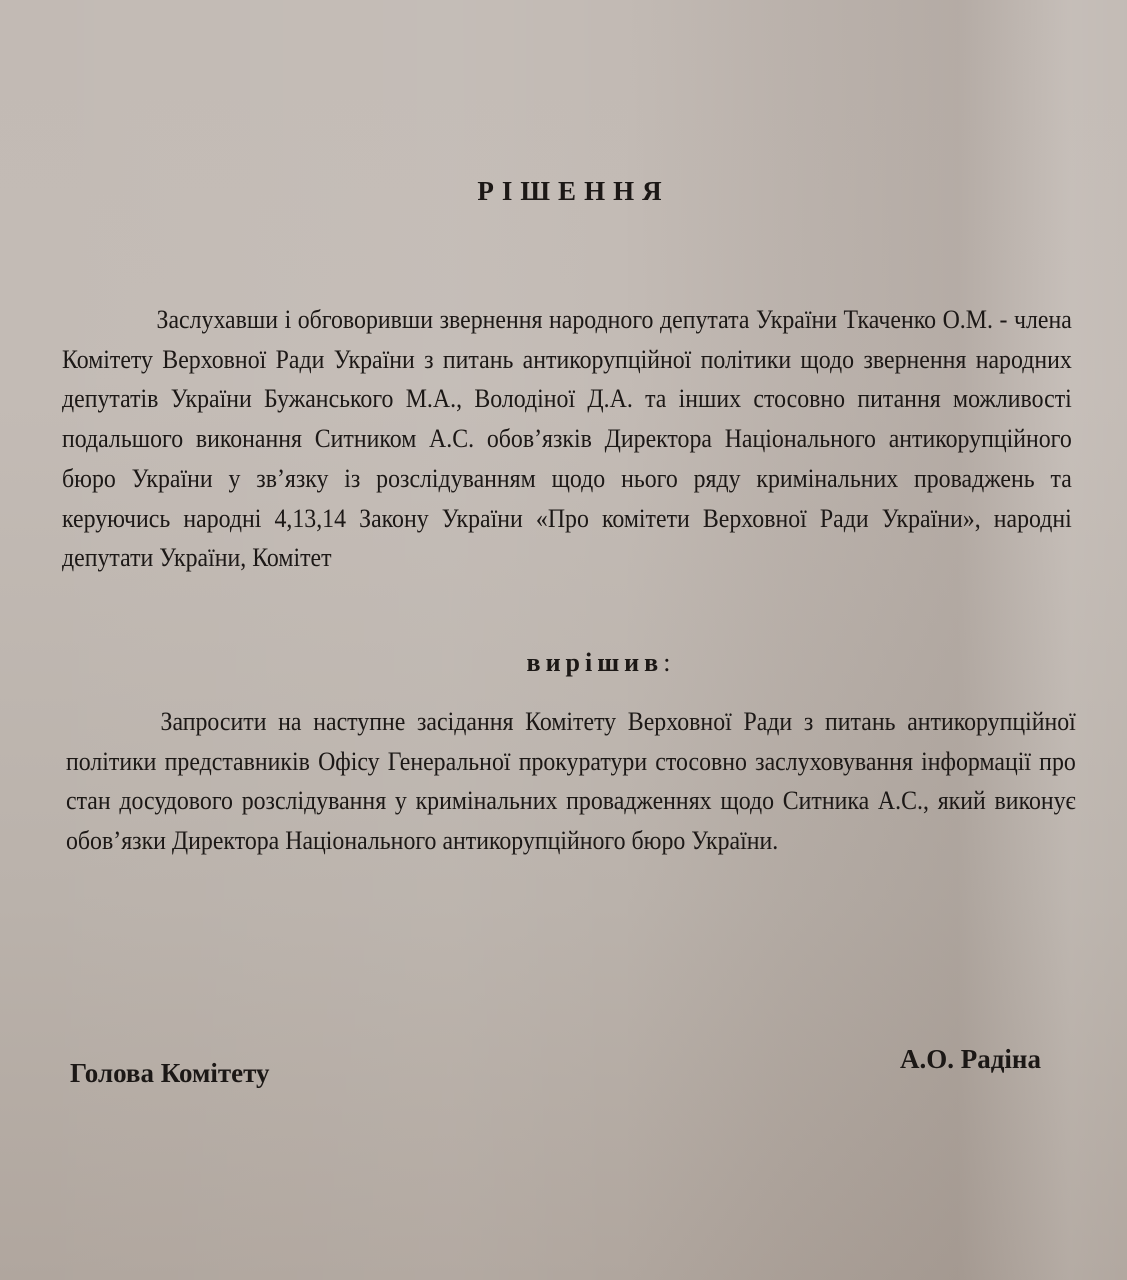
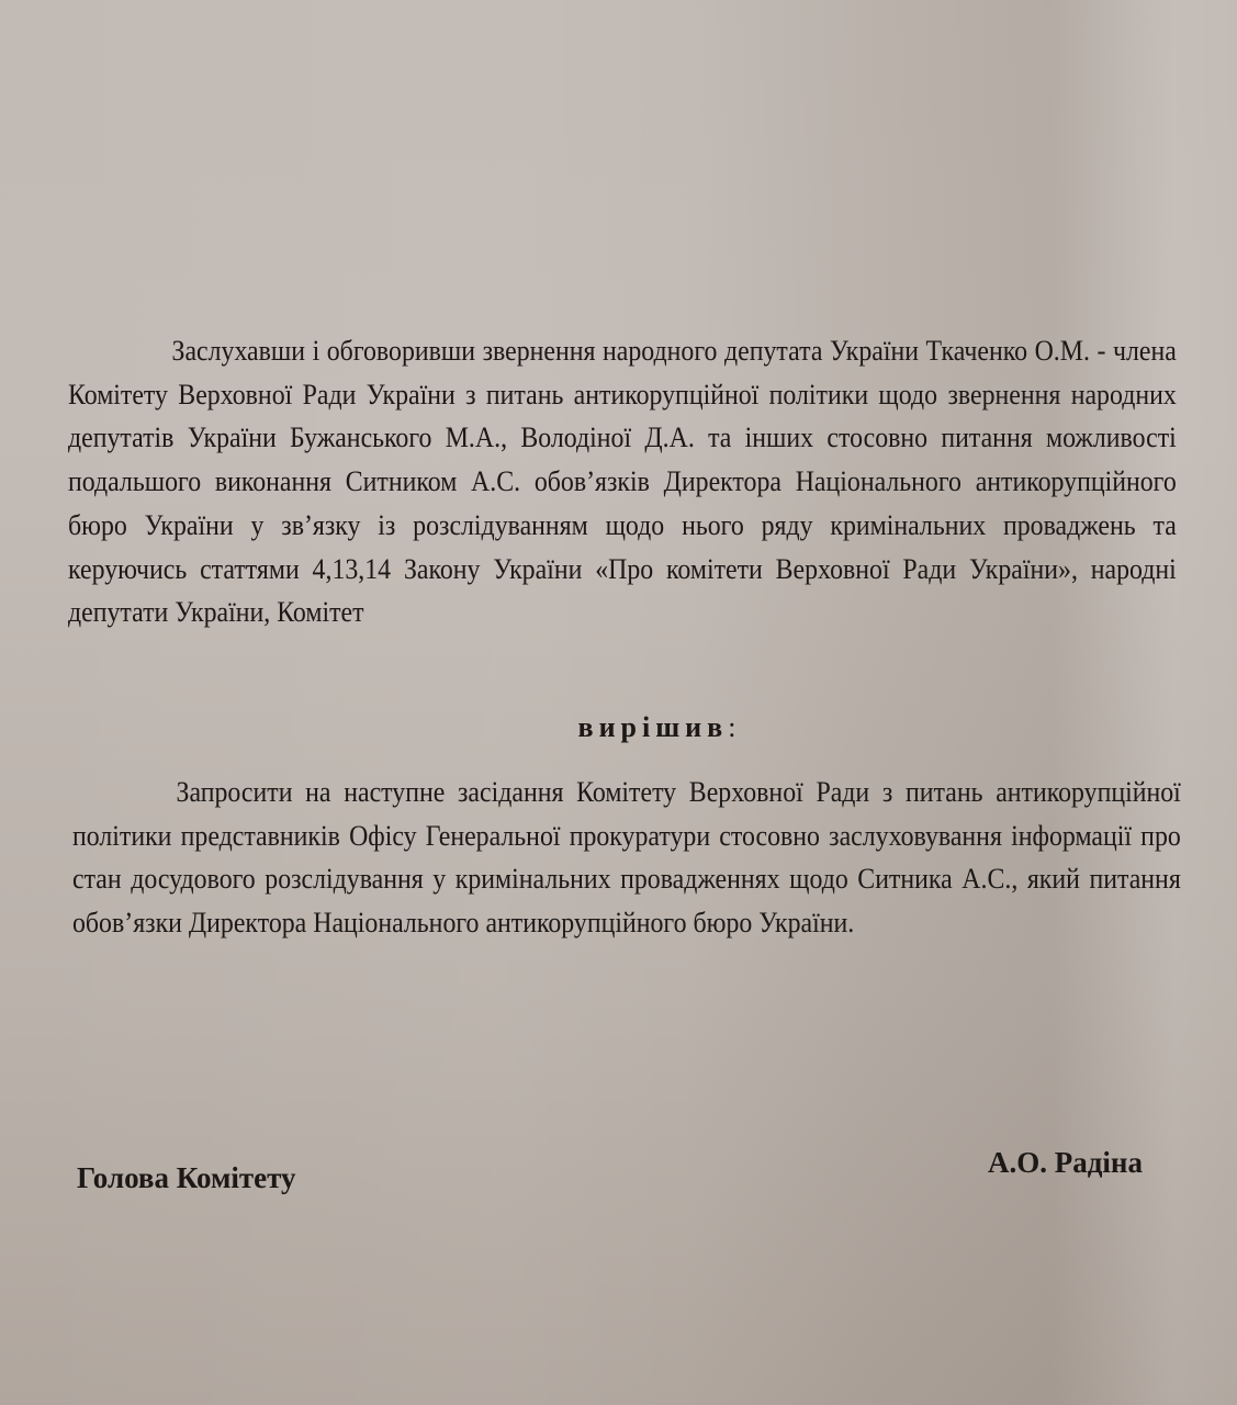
- РІШЕННЯ
- Заслухавши і обговоривши звернення народного депутата України Ткаченко О.М. - члена Комітету Верховної Ради України з питань антикорупційної політики щодо звернення народних депутатів України Бужанського М.А., Володіної Д.А. та інших стосовно питання можливості подальшого виконання Ситником А.С. обов’язків Директора Національного антикорупційного бюро України у зв’язку із розслідуванням щодо нього ряду кримінальних проваджень та керуючись народні 4,13,14 Закону України «Про комітети Верховної Ради України», народні депутати України, Комітет
+ Заслухавши і обговоривши звернення народного депутата України Ткаченко О.М. - члена Комітету Верховної Ради України з питань антикорупційної політики щодо звернення народних депутатів України Бужанського М.А., Володіної Д.А. та інших стосовно питання можливості подальшого виконання Ситником А.С. обов’язків Директора Національного антикорупційного бюро України у зв’язку із розслідуванням щодо нього ряду кримінальних проваджень та керуючись статтями 4,13,14 Закону України «Про комітети Верховної Ради України», народні депутати України, Комітет
  вирішив:
- Запросити на наступне засідання Комітету Верховної Ради з питань антикорупційної політики представників Офісу Генеральної прокуратури стосовно заслуховування інформації про стан досудового розслідування у кримінальних провадженнях щодо Ситника А.С., який виконує обов’язки Директора Національного антикорупційного бюро України.
+ Запросити на наступне засідання Комітету Верховної Ради з питань антикорупційної політики представників Офісу Генеральної прокуратури стосовно заслуховування інформації про стан досудового розслідування у кримінальних провадженнях щодо Ситника А.С., який питання обов’язки Директора Національного антикорупційного бюро України.
  Голова Комітету
  А.О. Радіна
